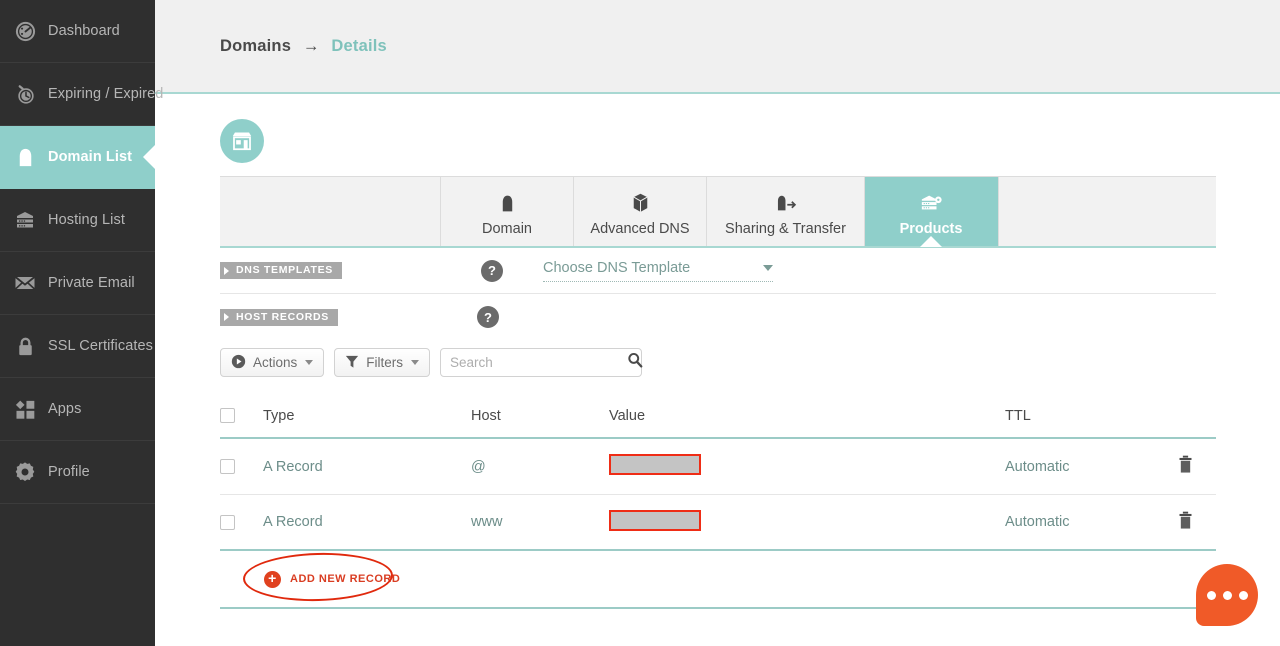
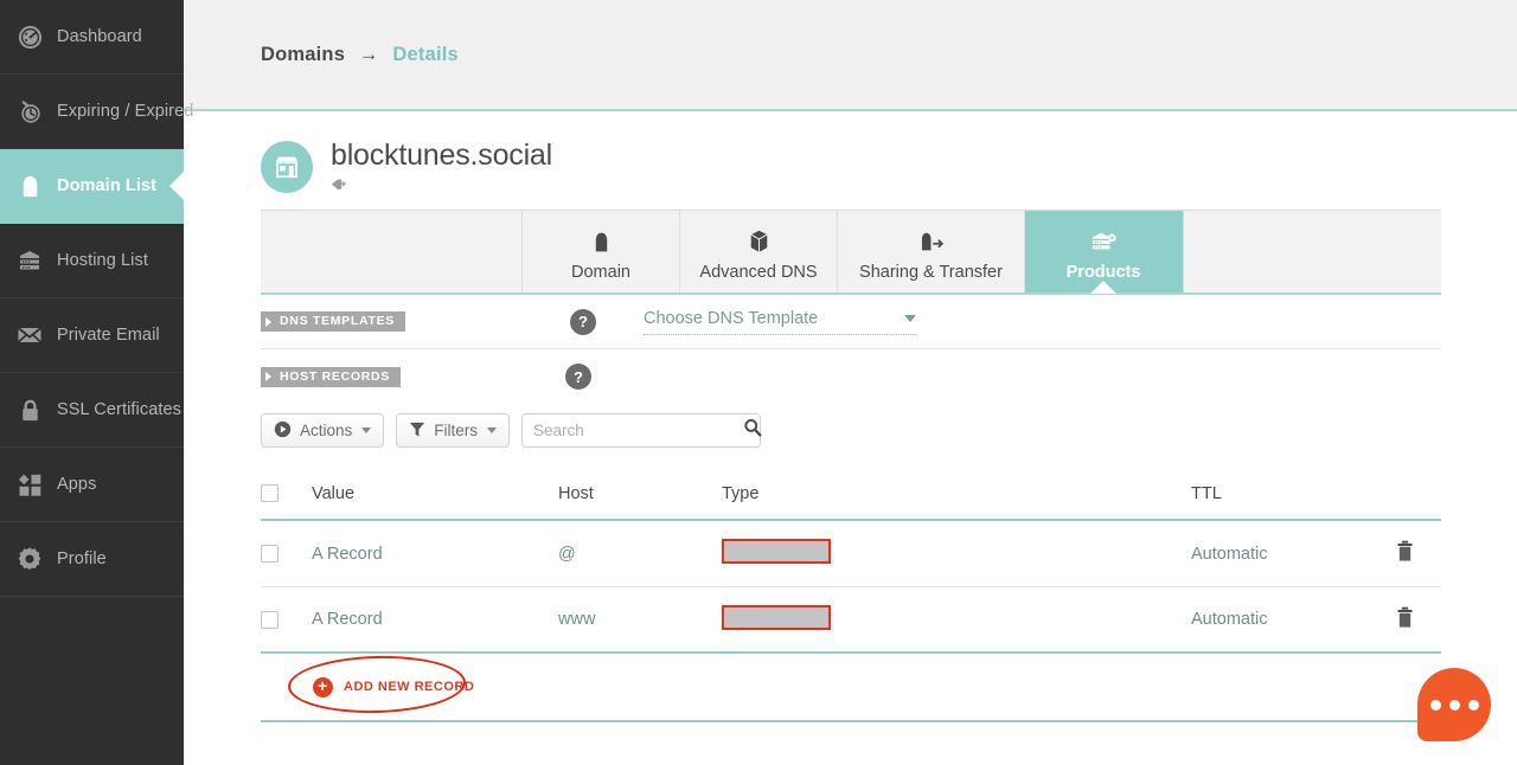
  Dashboard
  Expiring / Expired
  Domain List
  Hosting List
  Private Email
  SSL Certificates
  Apps
  Profile
  Domains → Details
+ blocktunes.social
  Domain
  Advanced DNS
  Sharing & Transfer
  Products
  DNS TEMPLATES
  ?
  Choose DNS Template
  HOST RECORDS
  ?
  Actions
  Filters
  Search
- Type
+ Value
  Host
- Value
+ Type
  TTL
  A Record
  @
  Automatic
  A Record
  www
  Automatic
  +
  ADD NEW RECORD
